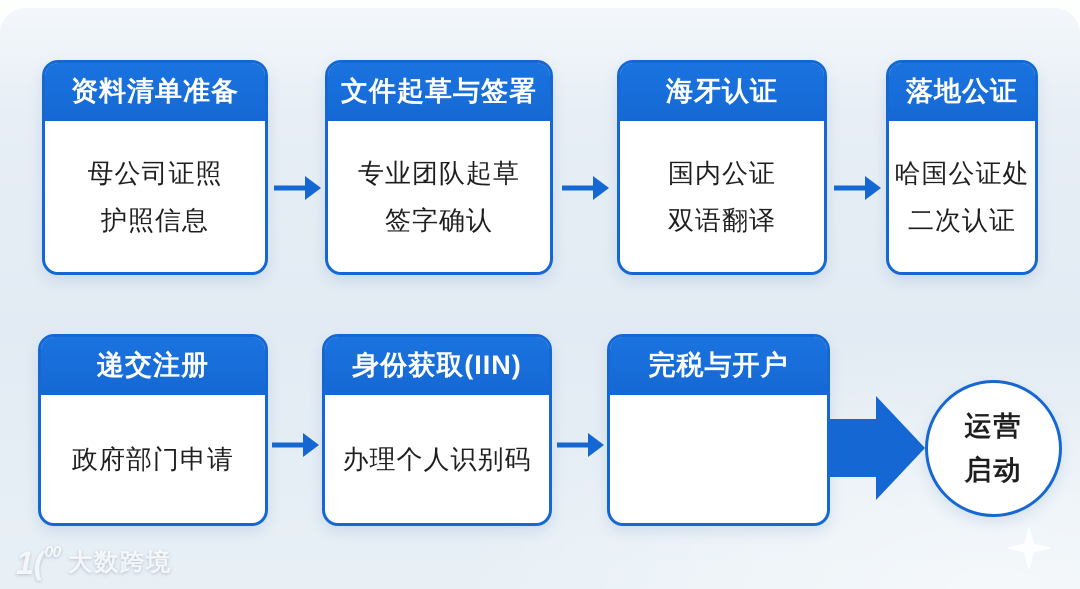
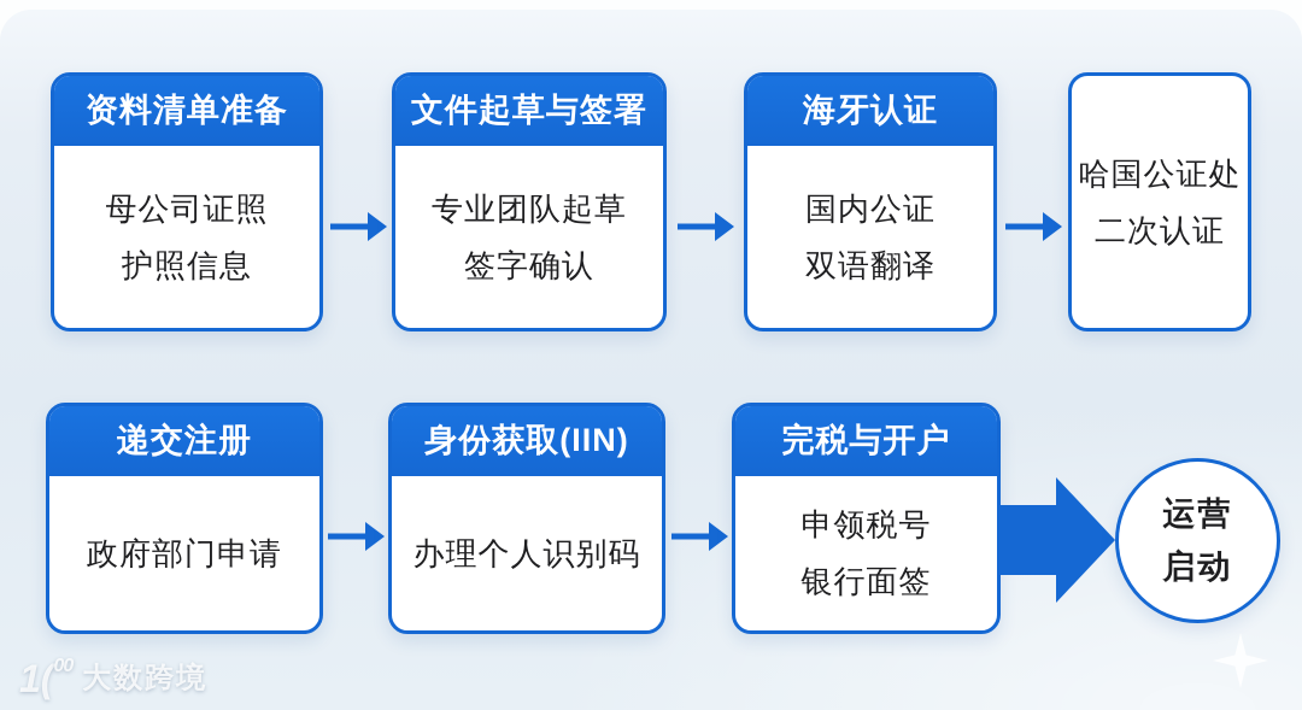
  资料清单准备
  母公司证照
  护照信息
  文件起草与签署
  专业团队起草
  签字确认
  海牙认证
  国内公证
  双语翻译
- 落地公证
  哈国公证处
  二次认证
  递交注册
  政府部门申请
  身份获取(IIN)
  办理个人识别码
  完税与开户
+ 申领税号
+ 银行面签
  运营
  启动
  1(00
  大数跨境
